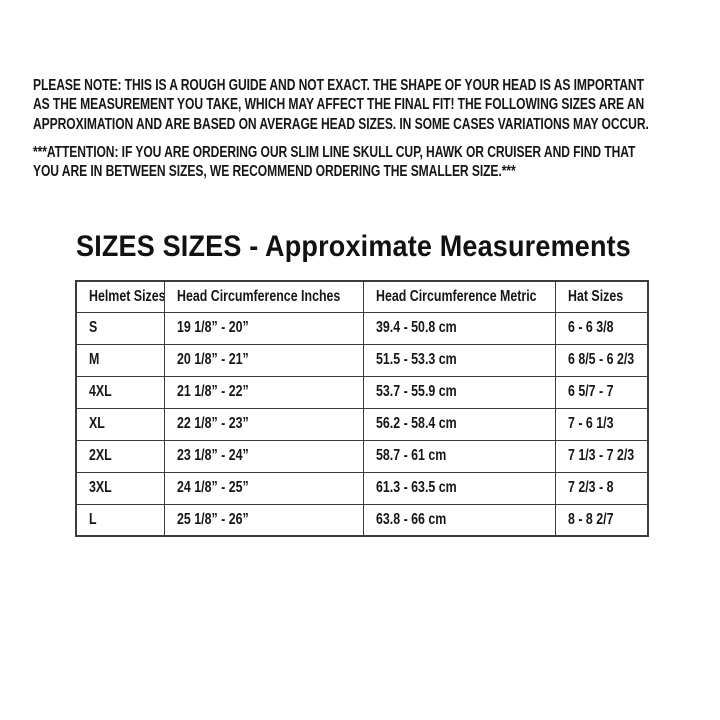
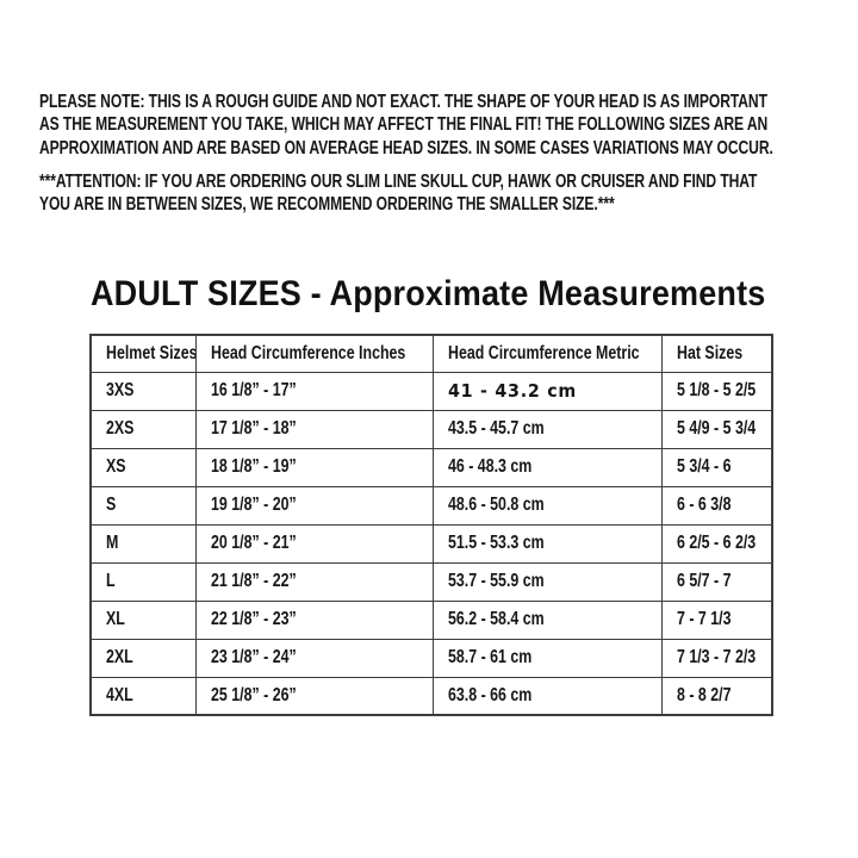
  PLEASE NOTE: THIS IS A ROUGH GUIDE AND NOT EXACT. THE SHAPE OF YOUR HEAD IS AS IMPORTANT
  AS THE MEASUREMENT YOU TAKE, WHICH MAY AFFECT THE FINAL FIT! THE FOLLOWING SIZES ARE AN
  APPROXIMATION AND ARE BASED ON AVERAGE HEAD SIZES. IN SOME CASES VARIATIONS MAY OCCUR.
  ***ATTENTION: IF YOU ARE ORDERING OUR SLIM LINE SKULL CUP, HAWK OR CRUISER AND FIND THAT
  YOU ARE IN BETWEEN SIZES, WE RECOMMEND ORDERING THE SMALLER SIZE.***
- SIZES SIZES - Approximate Measurements
+ ADULT SIZES - Approximate Measurements
  Helmet Sizes	Head Circumference Inches	Head Circumference Metric	Hat Sizes
+ 3XS	16 1/8” - 17”	41 - 43.2 cm	5 1/8 - 5 2/5
+ 2XS	17 1/8” - 18”	43.5 - 45.7 cm	5 4/9 - 5 3/4
+ XS	18 1/8” - 19”	46 - 48.3 cm	5 3/4 - 6
- S	19 1/8” - 20”	39.4 - 50.8 cm	6 - 6 3/8
+ S	19 1/8” - 20”	48.6 - 50.8 cm	6 - 6 3/8
- M	20 1/8” - 21”	51.5 - 53.3 cm	6 8/5 - 6 2/3
+ M	20 1/8” - 21”	51.5 - 53.3 cm	6 2/5 - 6 2/3
- 4XL	21 1/8” - 22”	53.7 - 55.9 cm	6 5/7 - 7
+ L	21 1/8” - 22”	53.7 - 55.9 cm	6 5/7 - 7
- XL	22 1/8” - 23”	56.2 - 58.4 cm	7 - 6 1/3
+ XL	22 1/8” - 23”	56.2 - 58.4 cm	7 - 7 1/3
  2XL	23 1/8” - 24”	58.7 - 61 cm	7 1/3 - 7 2/3
- 3XL	24 1/8” - 25”	61.3 - 63.5 cm	7 2/3 - 8
- L	25 1/8” - 26”	63.8 - 66 cm	8 - 8 2/7
+ 4XL	25 1/8” - 26”	63.8 - 66 cm	8 - 8 2/7
